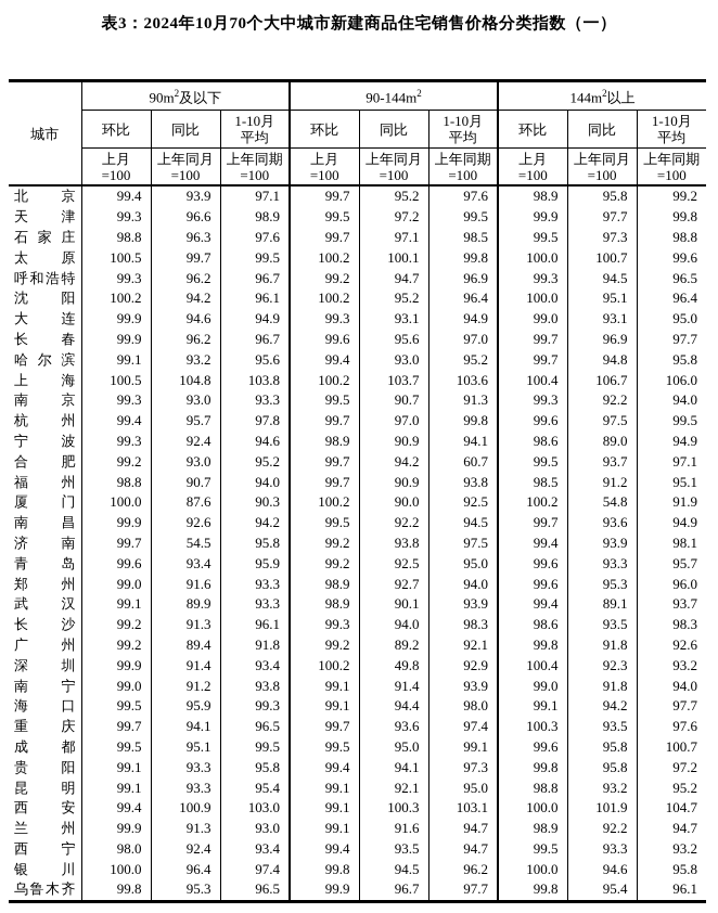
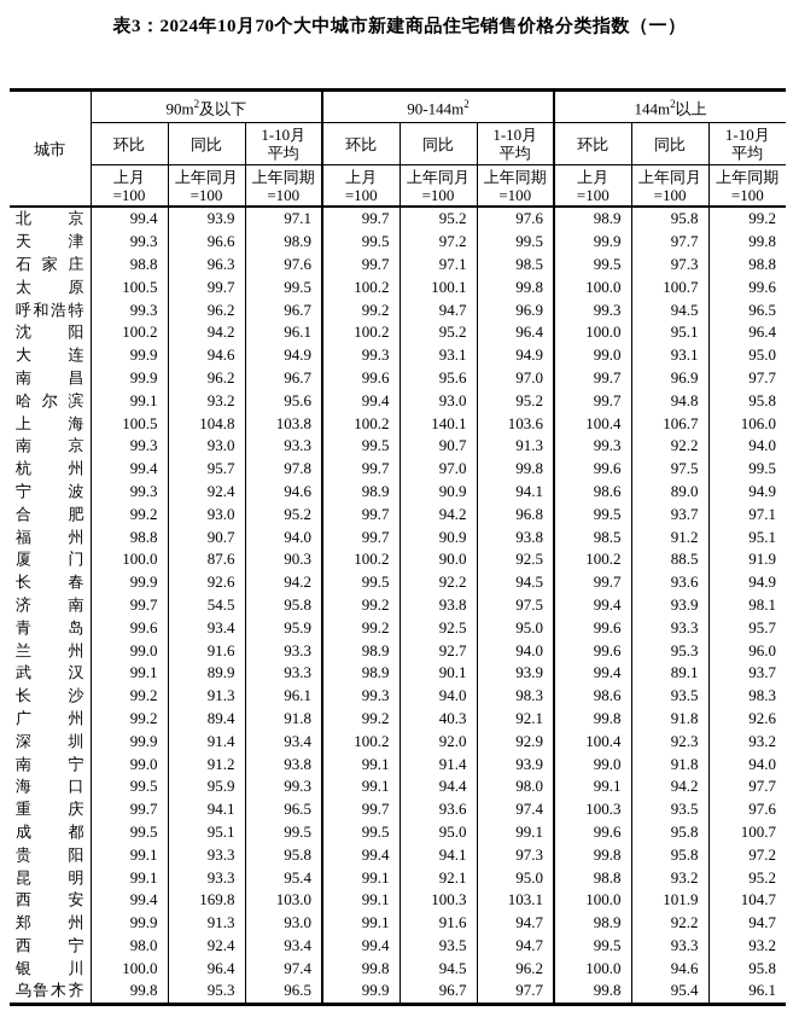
  表3：2024年10月70个大中城市新建商品住宅销售价格分类指数（一）
  城市	90m2及以下	90-144m2	144m2以上
  环比	同比	1-10月 平均	环比	同比	1-10月 平均	环比	同比	1-10月 平均
  上月 =100	上年同月 =100	上年同期 =100	上月 =100	上年同月 =100	上年同期 =100	上月 =100	上年同月 =100	上年同期 =100
  北京	99.4	93.9	97.1	99.7	95.2	97.6	98.9	95.8	99.2
  天津	99.3	96.6	98.9	99.5	97.2	99.5	99.9	97.7	99.8
  石家庄	98.8	96.3	97.6	99.7	97.1	98.5	99.5	97.3	98.8
  太原	100.5	99.7	99.5	100.2	100.1	99.8	100.0	100.7	99.6
  呼和浩特	99.3	96.2	96.7	99.2	94.7	96.9	99.3	94.5	96.5
  沈阳	100.2	94.2	96.1	100.2	95.2	96.4	100.0	95.1	96.4
  大连	99.9	94.6	94.9	99.3	93.1	94.9	99.0	93.1	95.0
- 长春	99.9	96.2	96.7	99.6	95.6	97.0	99.7	96.9	97.7
+ 南昌	99.9	96.2	96.7	99.6	95.6	97.0	99.7	96.9	97.7
  哈尔滨	99.1	93.2	95.6	99.4	93.0	95.2	99.7	94.8	95.8
- 上海	100.5	104.8	103.8	100.2	103.7	103.6	100.4	106.7	106.0
+ 上海	100.5	104.8	103.8	100.2	140.1	103.6	100.4	106.7	106.0
  南京	99.3	93.0	93.3	99.5	90.7	91.3	99.3	92.2	94.0
  杭州	99.4	95.7	97.8	99.7	97.0	99.8	99.6	97.5	99.5
  宁波	99.3	92.4	94.6	98.9	90.9	94.1	98.6	89.0	94.9
- 合肥	99.2	93.0	95.2	99.7	94.2	60.7	99.5	93.7	97.1
+ 合肥	99.2	93.0	95.2	99.7	94.2	96.8	99.5	93.7	97.1
  福州	98.8	90.7	94.0	99.7	90.9	93.8	98.5	91.2	95.1
- 厦门	100.0	87.6	90.3	100.2	90.0	92.5	100.2	54.8	91.9
+ 厦门	100.0	87.6	90.3	100.2	90.0	92.5	100.2	88.5	91.9
- 南昌	99.9	92.6	94.2	99.5	92.2	94.5	99.7	93.6	94.9
+ 长春	99.9	92.6	94.2	99.5	92.2	94.5	99.7	93.6	94.9
  济南	99.7	54.5	95.8	99.2	93.8	97.5	99.4	93.9	98.1
  青岛	99.6	93.4	95.9	99.2	92.5	95.0	99.6	93.3	95.7
- 郑州	99.0	91.6	93.3	98.9	92.7	94.0	99.6	95.3	96.0
+ 兰州	99.0	91.6	93.3	98.9	92.7	94.0	99.6	95.3	96.0
  武汉	99.1	89.9	93.3	98.9	90.1	93.9	99.4	89.1	93.7
  长沙	99.2	91.3	96.1	99.3	94.0	98.3	98.6	93.5	98.3
- 广州	99.2	89.4	91.8	99.2	89.2	92.1	99.8	91.8	92.6
+ 广州	99.2	89.4	91.8	99.2	40.3	92.1	99.8	91.8	92.6
- 深圳	99.9	91.4	93.4	100.2	49.8	92.9	100.4	92.3	93.2
+ 深圳	99.9	91.4	93.4	100.2	92.0	92.9	100.4	92.3	93.2
  南宁	99.0	91.2	93.8	99.1	91.4	93.9	99.0	91.8	94.0
  海口	99.5	95.9	99.3	99.1	94.4	98.0	99.1	94.2	97.7
  重庆	99.7	94.1	96.5	99.7	93.6	97.4	100.3	93.5	97.6
  成都	99.5	95.1	99.5	99.5	95.0	99.1	99.6	95.8	100.7
  贵阳	99.1	93.3	95.8	99.4	94.1	97.3	99.8	95.8	97.2
  昆明	99.1	93.3	95.4	99.1	92.1	95.0	98.8	93.2	95.2
- 西安	99.4	100.9	103.0	99.1	100.3	103.1	100.0	101.9	104.7
+ 西安	99.4	169.8	103.0	99.1	100.3	103.1	100.0	101.9	104.7
- 兰州	99.9	91.3	93.0	99.1	91.6	94.7	98.9	92.2	94.7
+ 郑州	99.9	91.3	93.0	99.1	91.6	94.7	98.9	92.2	94.7
  西宁	98.0	92.4	93.4	99.4	93.5	94.7	99.5	93.3	93.2
  银川	100.0	96.4	97.4	99.8	94.5	96.2	100.0	94.6	95.8
  乌鲁木齐	99.8	95.3	96.5	99.9	96.7	97.7	99.8	95.4	96.1
